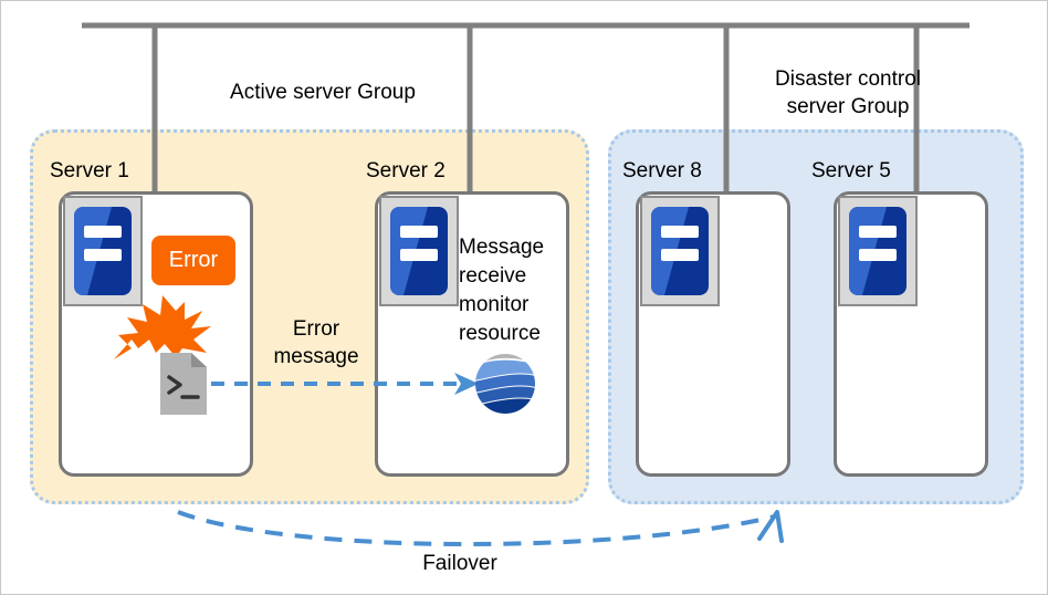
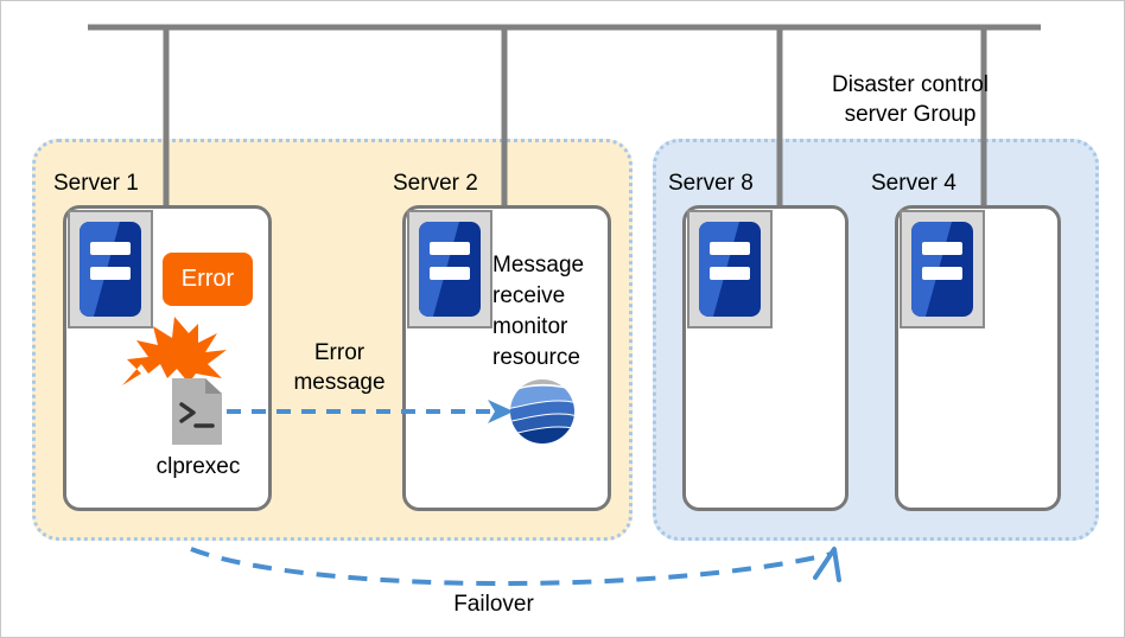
- Active server Group
  Disaster control
  server Group
  Server 1
  Server 2
  Server 8
- Server 5
+ Server 4
  Error
+ clprexec
  Error
  message
  Message
  receive
  monitor
  resource
  Failover
